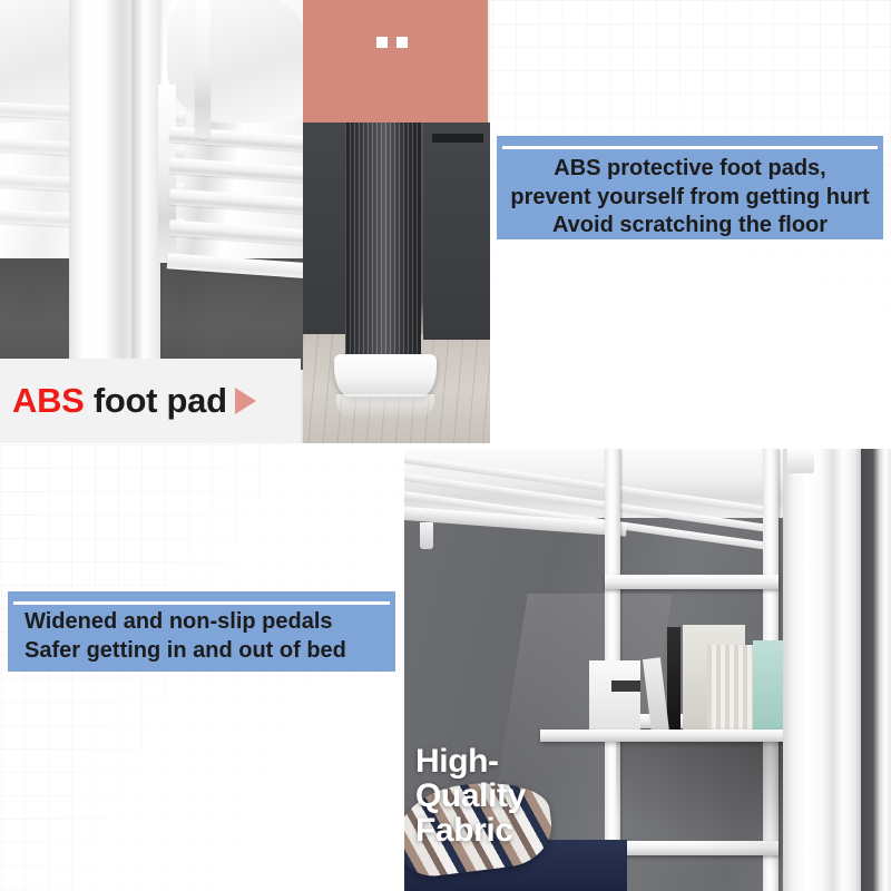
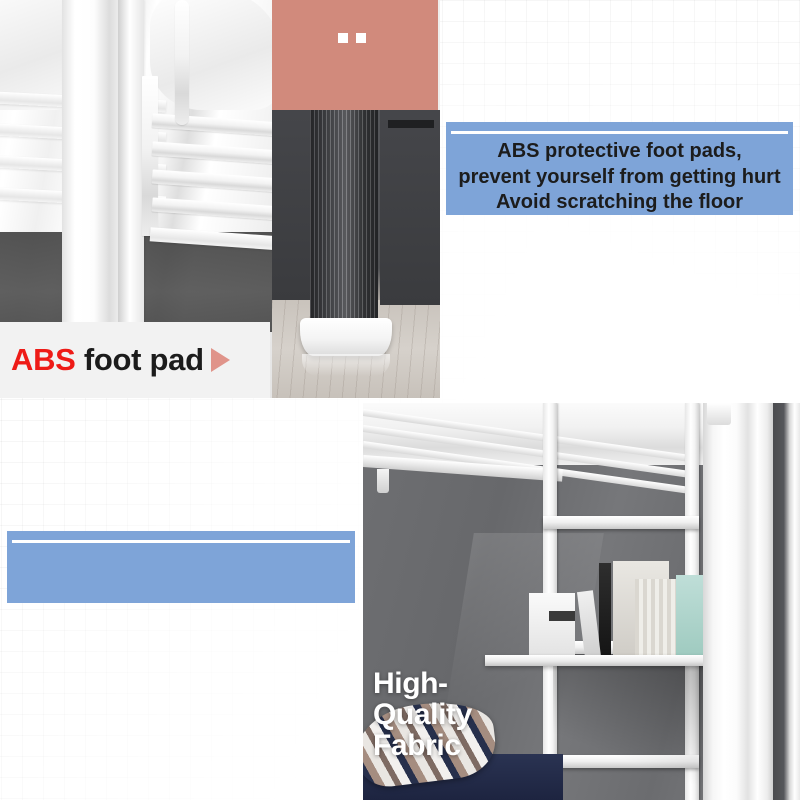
  ABS foot pad
  ABS protective foot pads,
  prevent yourself from getting hurt
  Avoid scratching the floor
- Widened and non-slip pedals
- Safer getting in and out of bed
  High-
  Quality
  Fabric
